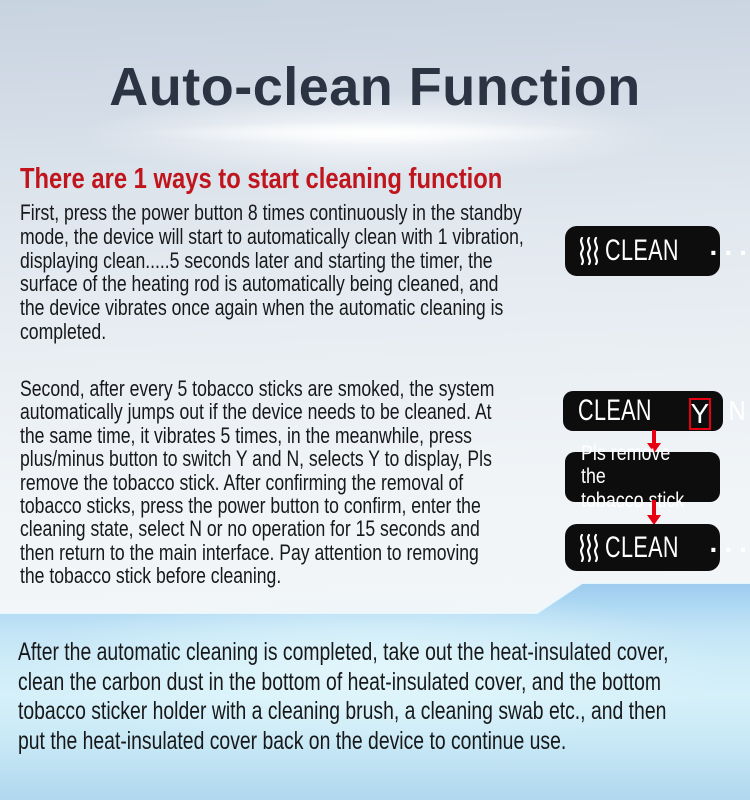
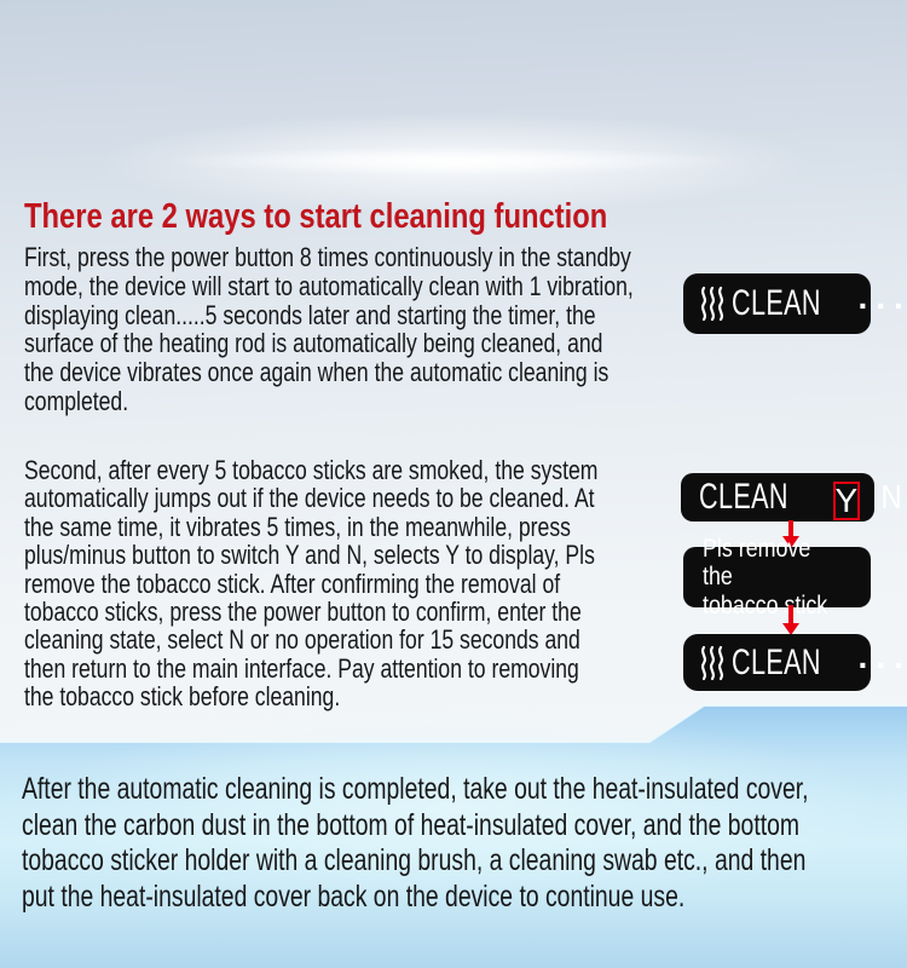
- Auto-clean Function
- There are 1 ways to start cleaning function
+ There are 2 ways to start cleaning function
  First, press the power button 8 times continuously in the standby
  mode, the device will start to automatically clean with 1 vibration,
  displaying clean.....5 seconds later and starting the timer, the
  surface of the heating rod is automatically being cleaned, and
  the device vibrates once again when the automatic cleaning is
  completed.
  CLEAN
  Second, after every 5 tobacco sticks are smoked, the system
  automatically jumps out if the device needs to be cleaned. At
  the same time, it vibrates 5 times, in the meanwhile, press
  plus/minus button to switch Y and N, selects Y to display, Pls
  remove the tobacco stick. After confirming the removal of
  tobacco sticks, press the power button to confirm, enter the
  cleaning state, select N or no operation for 15 seconds and
  then return to the main interface. Pay attention to removing
  the tobacco stick before cleaning.
  CLEAN
  Y
  Pls remove the
  tobaccotick
  CLEAN
  After the automatic cleaning is completed, take out the heat-insulated cover,
  clean the carbon dust in the bottom of heat-insulated cover, and the bottom
  tobacco sticker holder with a cleaning brush, a cleaning swab etc., and then
  put the heat-insulated cover back on the device to continue use.
